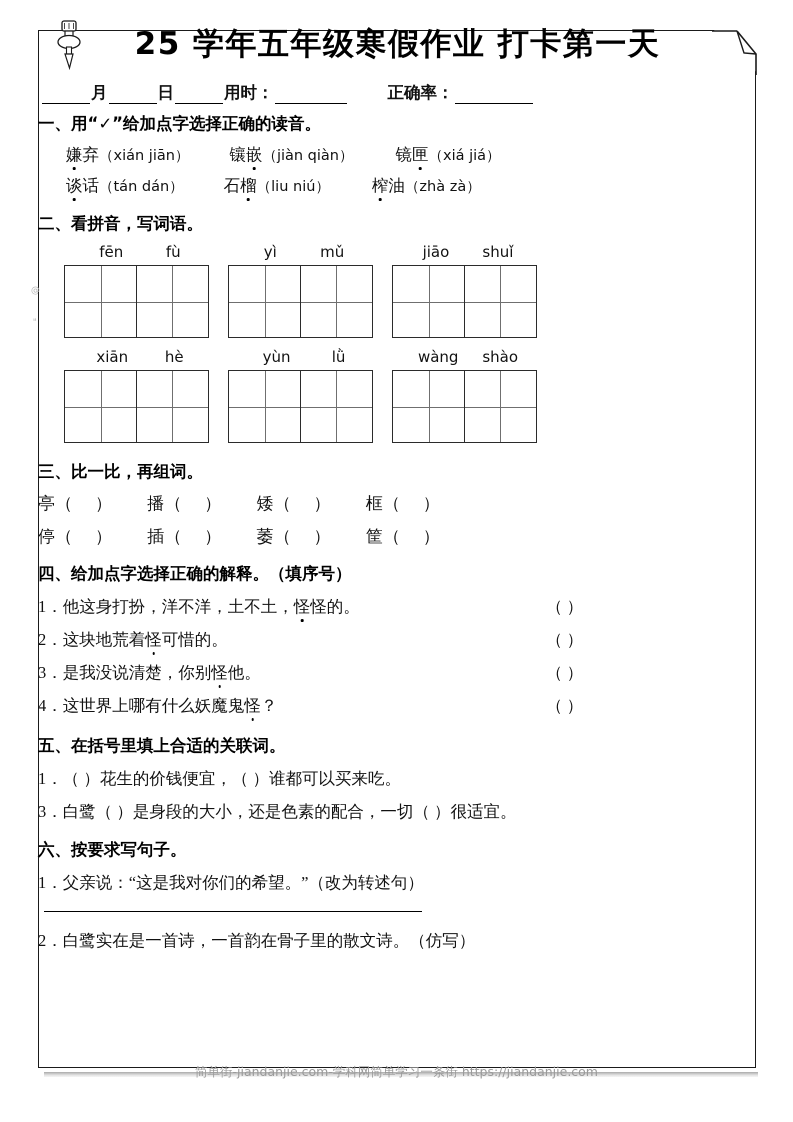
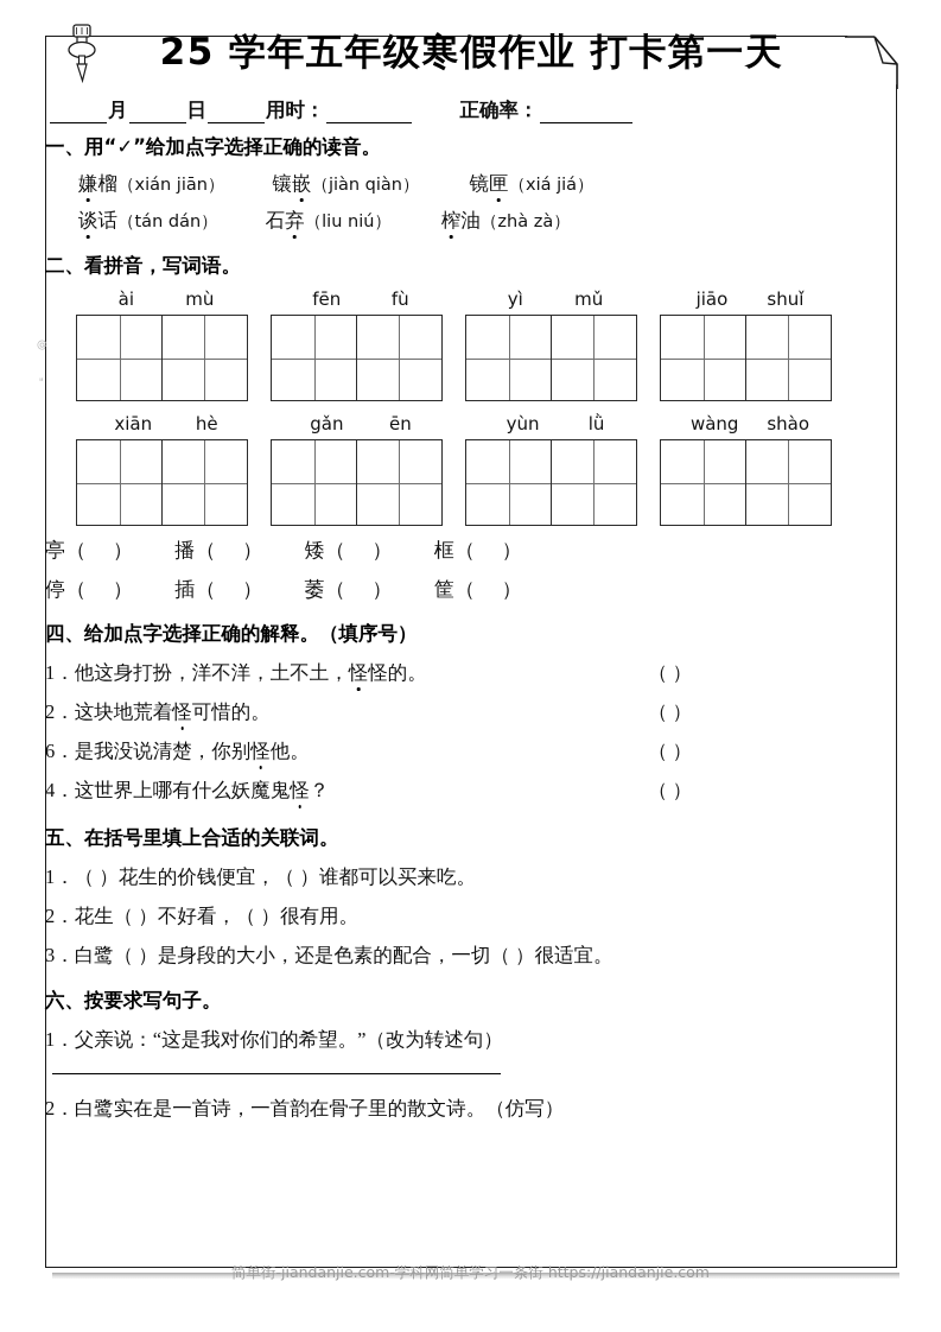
  25 学年五年级寒假作业 打卡第一天
  月
  日
  用时：
  正确率：
  一、用“✓”给加点字选择正确的读音。
- 嫌弃
+ 嫌榴
  （xián jiān）
  镶嵌
  （jiàn qiàn）
  镜匣
  （xiá jiá）
  谈话
  （tán dán）
- 石榴
+ 石弃
  （liu niú）
  榨油
  （zhà zà）
  二、看拼音，写词语。
+ ài
+ mù
  fēn
  fù
  yì
  mǔ
  jiāo
  shuǐ
  xiān
  hè
+ gǎn
+ ēn
  yùn
  lǜ
  wàng
  shào
- 三、比一比，再组词。
  亭（ ） 播（ ） 矮（ ） 框（ ）
  停（ ） 插（ ） 萎（ ） 筐（ ）
  四、给加点字选择正确的解释。（填序号）
  1．他这身打扮，洋不洋，土不土，怪怪的。
  （ ）
  2．这块地荒着怪可惜的。
  （ ）
- 3．是我没说清楚，你别怪他。
+ 6．是我没说清楚，你别怪他。
  （ ）
  4．这世界上哪有什么妖魔鬼怪？
  （ ）
  五、在括号里填上合适的关联词。
  1．（ ）花生的价钱便宜，（ ）谁都可以买来吃。
+ 2．花生（ ）不好看，（ ）很有用。
  3．白鹭（ ）是身段的大小，还是色素的配合，一切（ ）很适宜。
  六、按要求写句子。
  1．父亲说：“这是我对你们的希望。”（改为转述句）
  2．白鹭实在是一首诗，一首韵在骨子里的散文诗。（仿写）
  简单街-jiandanjie.com-学科网简单学习一条街 https://jiandanjie.com
